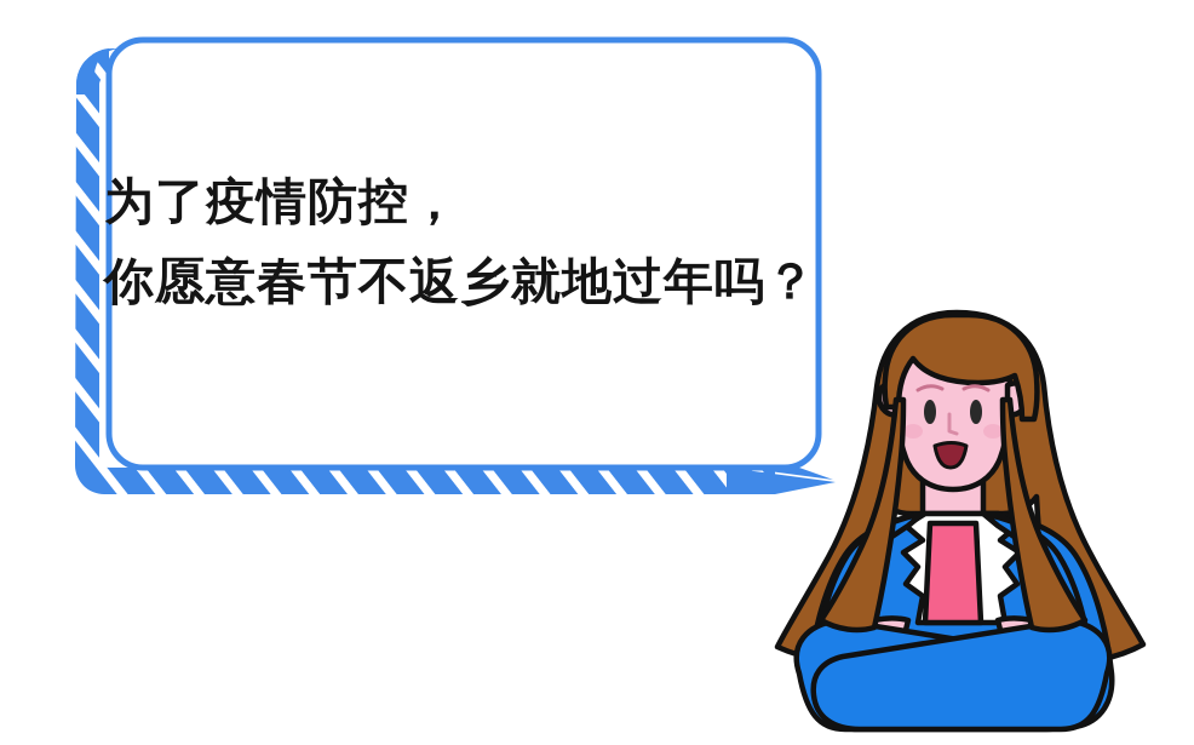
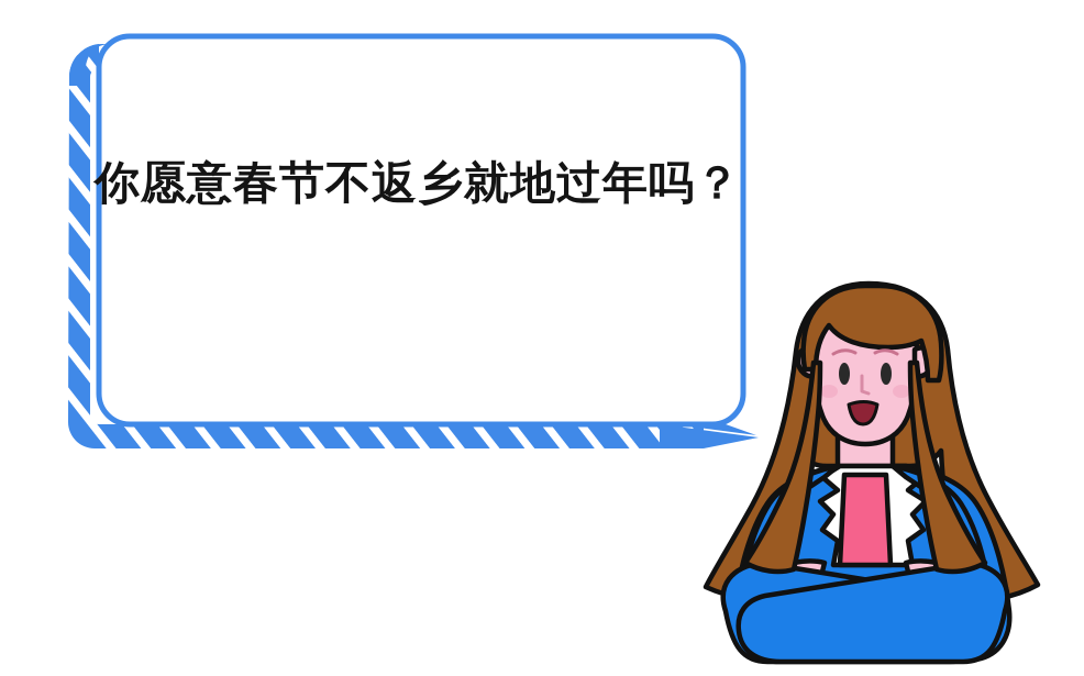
- 为了疫情防控，
  你愿意春节不返乡就地过年吗？
